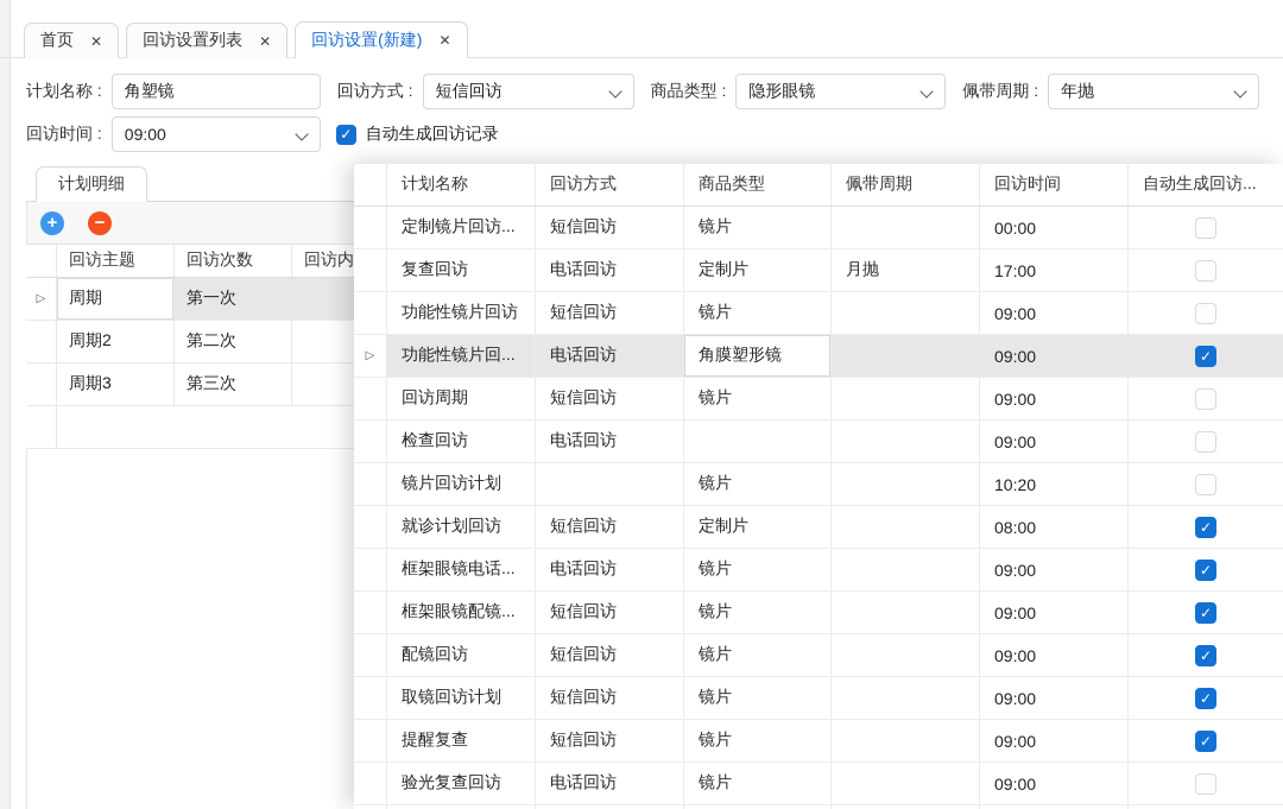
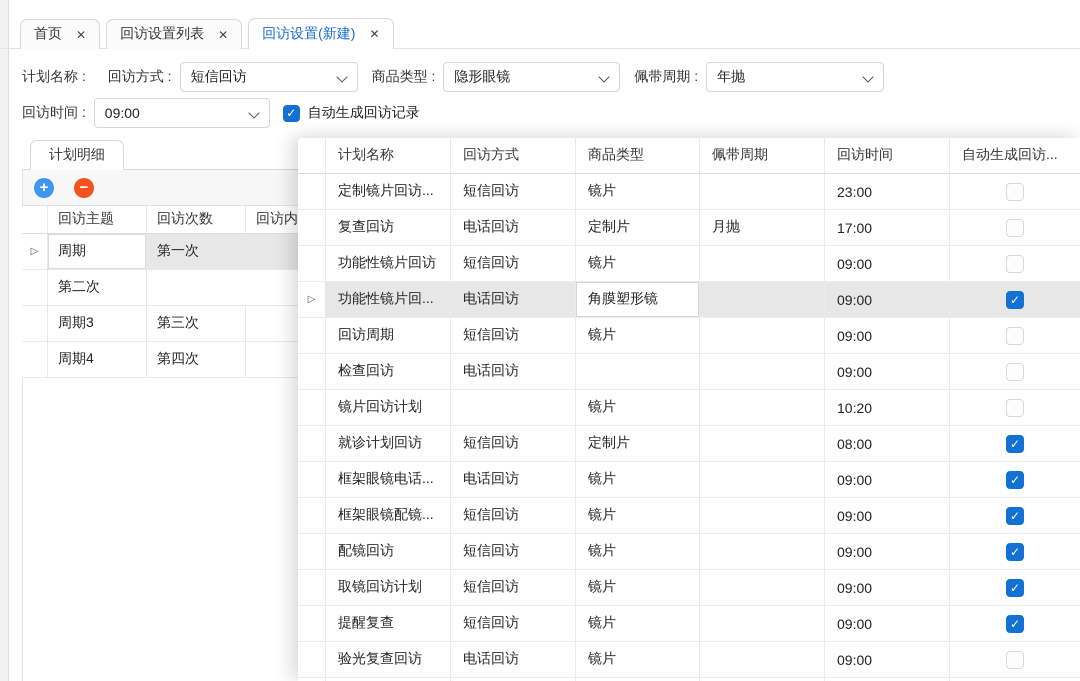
  首页
  ✕
  回访设置列表
  ✕
  回访设置(新建)
  ✕
  计划名称 :
- 角塑镜
  回访方式 :
  短信回访
  商品类型 :
  隐形眼镜
  佩带周期 :
  年抛
  回访时间 :
  09:00
  ✓
  自动生成回访记录
  计划明细
  +
  −
  回访主题
  回访次数
  回访内
  ▷
  周期
  第一次
- 周期2
  第二次
  周期3
  第三次
+ 周期4
+ 第四次
  计划名称
  回访方式
  商品类型
  佩带周期
  回访时间
  自动生成回访...
  定制镜片回访...
  短信回访
  镜片
- 00:00
+ 23:00
  复查回访
  电话回访
  定制片
  月抛
  17:00
  功能性镜片回访
  短信回访
  镜片
  09:00
  ▷
  功能性镜片回...
  电话回访
  角膜塑形镜
  09:00
  ✓
  回访周期
  短信回访
  镜片
  09:00
  检查回访
  电话回访
  09:00
  镜片回访计划
  镜片
  10:20
  就诊计划回访
  短信回访
  定制片
  08:00
  ✓
  框架眼镜电话...
  电话回访
  镜片
  09:00
  ✓
  框架眼镜配镜...
  短信回访
  镜片
  09:00
  ✓
  配镜回访
  短信回访
  镜片
  09:00
  ✓
  取镜回访计划
  短信回访
  镜片
  09:00
  ✓
  提醒复查
  短信回访
  镜片
  09:00
  ✓
  验光复查回访
  电话回访
  镜片
  09:00
